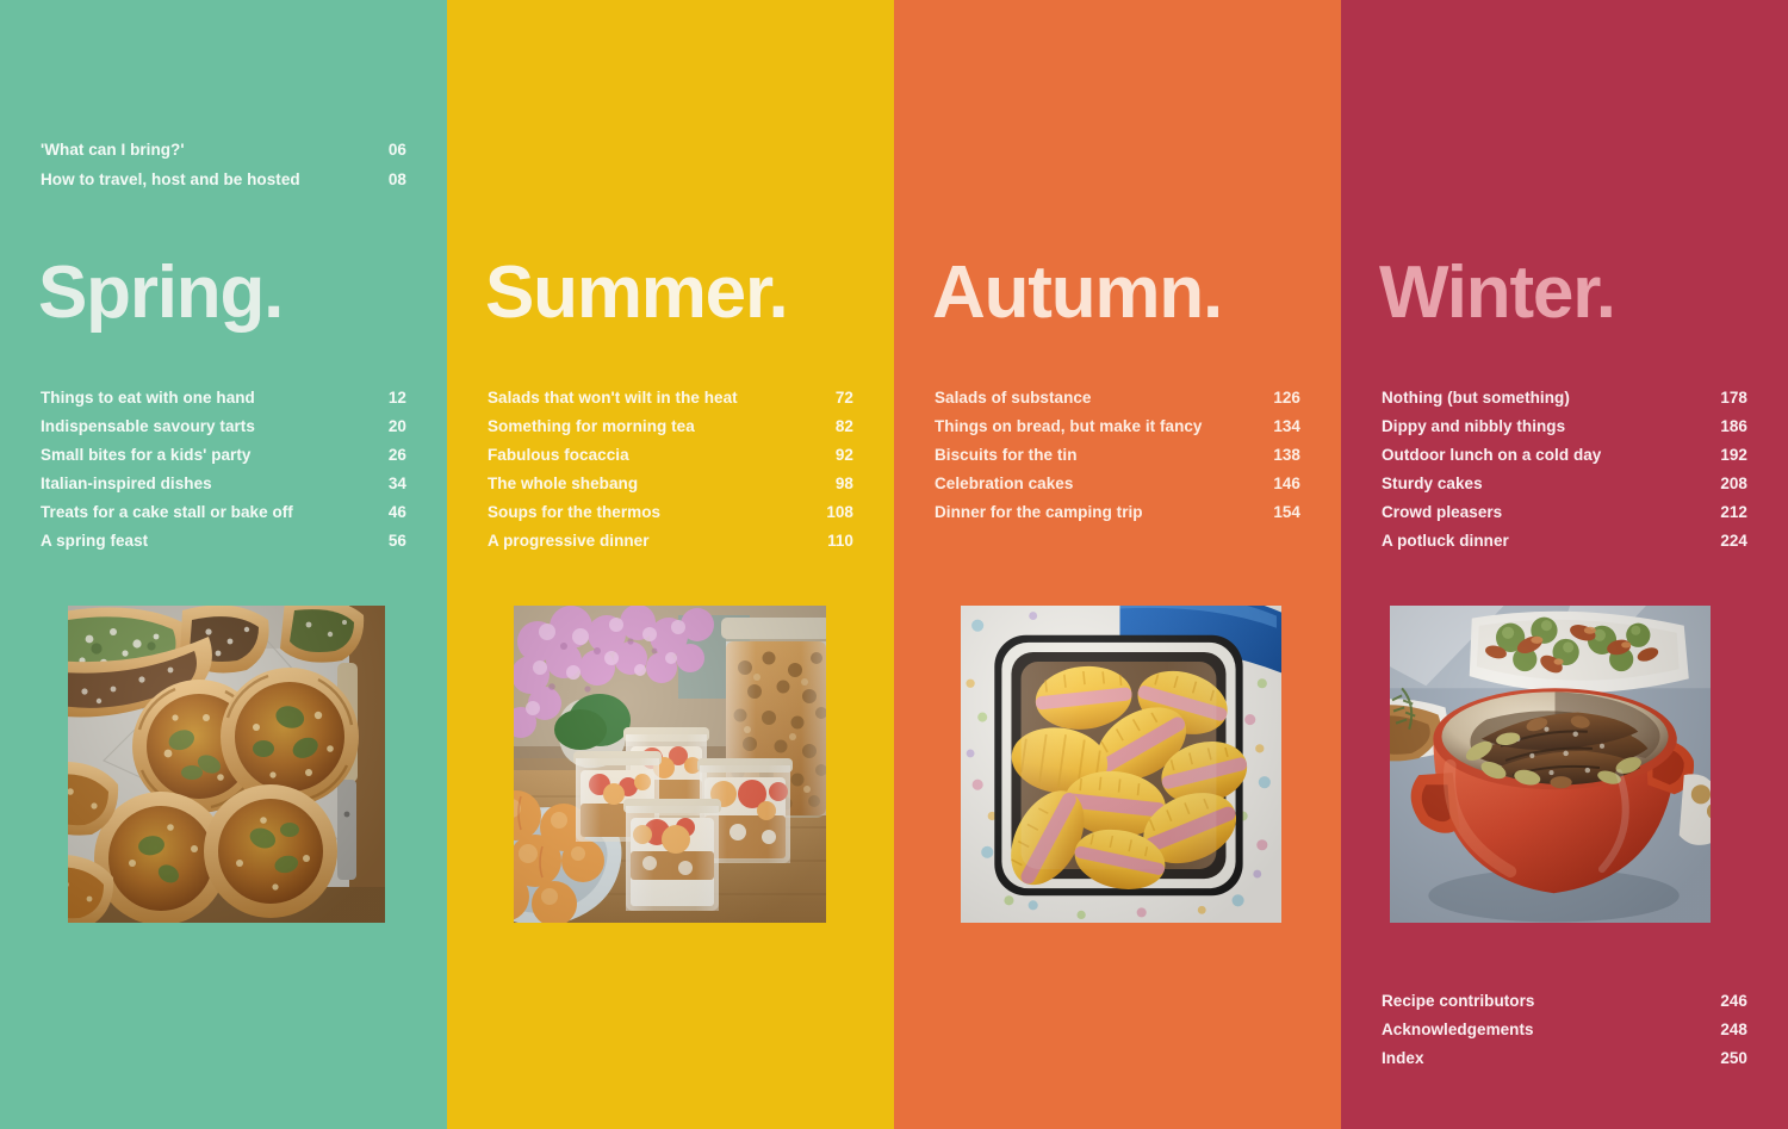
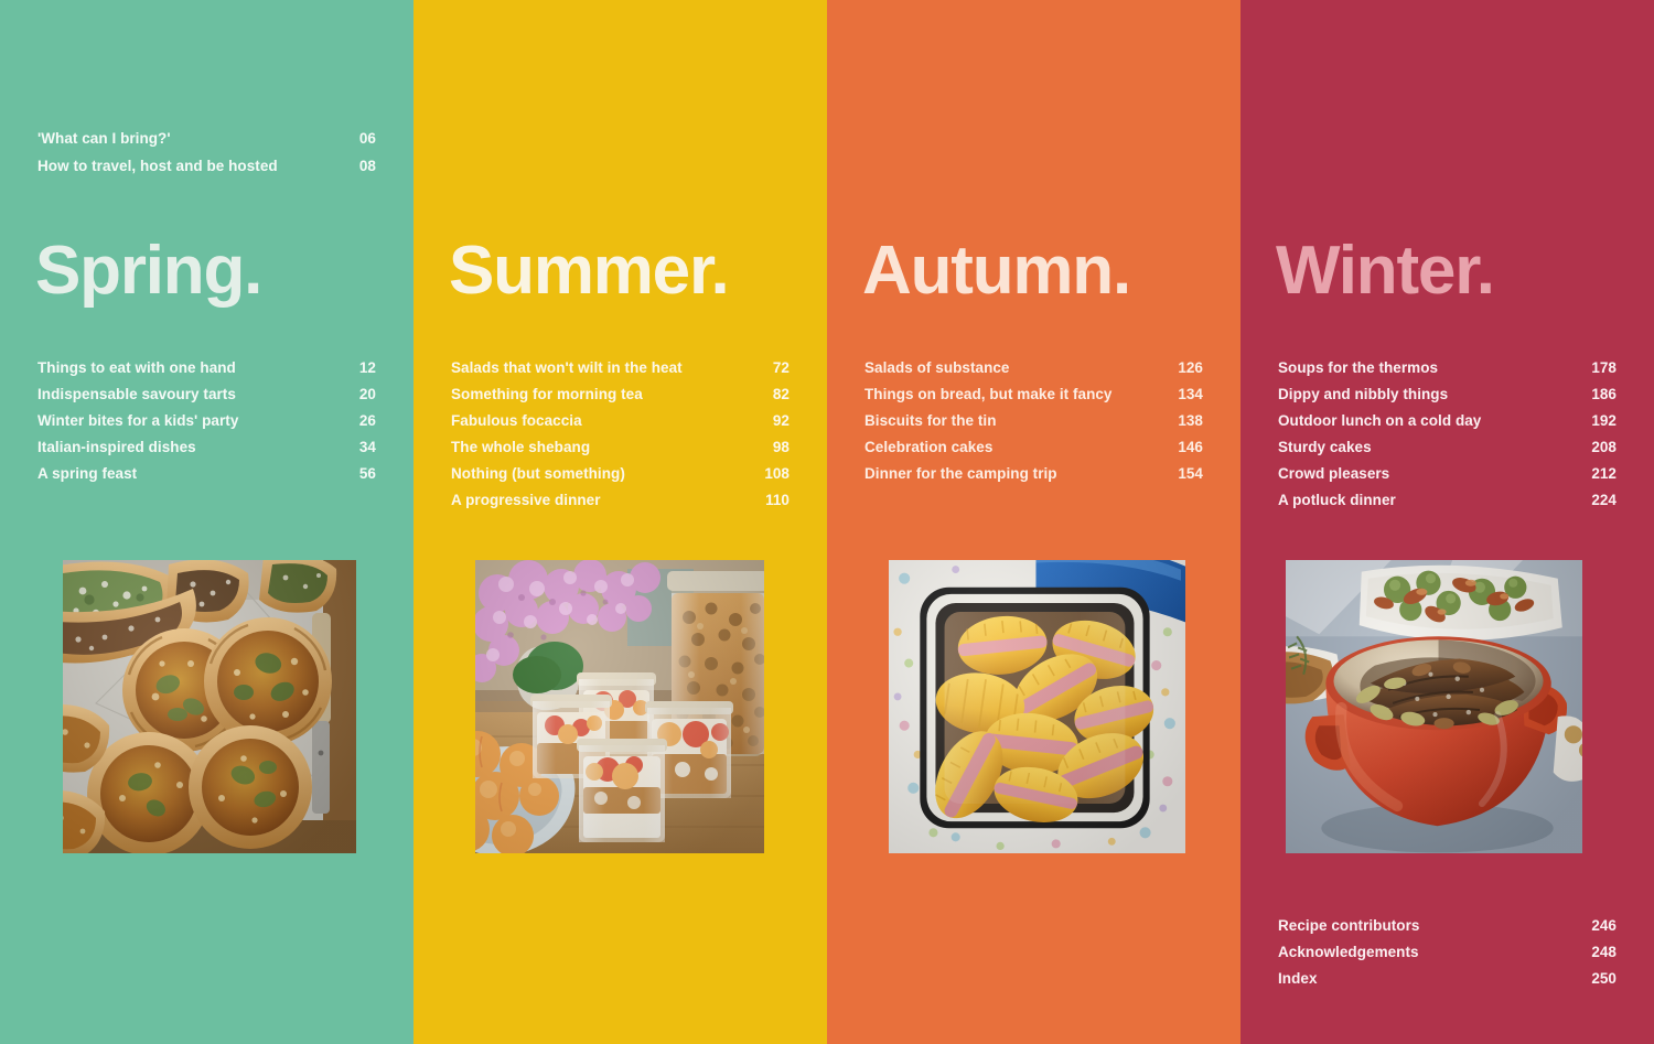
  'What can I bring?'
  06
  How to travel, host and be hosted
  08
  Spring.
  Things to eat with one hand
  12
  Indispensable savoury tarts
  20
- Small bites for a kids' party
+ Winter bites for a kids' party
  26
  Italian-inspired dishes
  34
- Treats for a cake stall or bake off
- 46
  A spring feast
  56
  Summer.
  Salads that won't wilt in the heat
  72
  Something for morning tea
  82
  Fabulous focaccia
  92
  The whole shebang
  98
- Soups for the thermos
+ Nothing (but something)
  108
  A progressive dinner
  110
  Autumn.
  Salads of substance
  126
  Things on bread, but make it fancy
  134
  Biscuits for the tin
  138
  Celebration cakes
  146
  Dinner for the camping trip
  154
  Winter.
- Nothing (but something)
+ Soups for the thermos
  178
  Dippy and nibbly things
  186
  Outdoor lunch on a cold day
  192
  Sturdy cakes
  208
  Crowd pleasers
  212
  A potluck dinner
  224
  Recipe contributors
  246
  Acknowledgements
  248
  Index
  250
